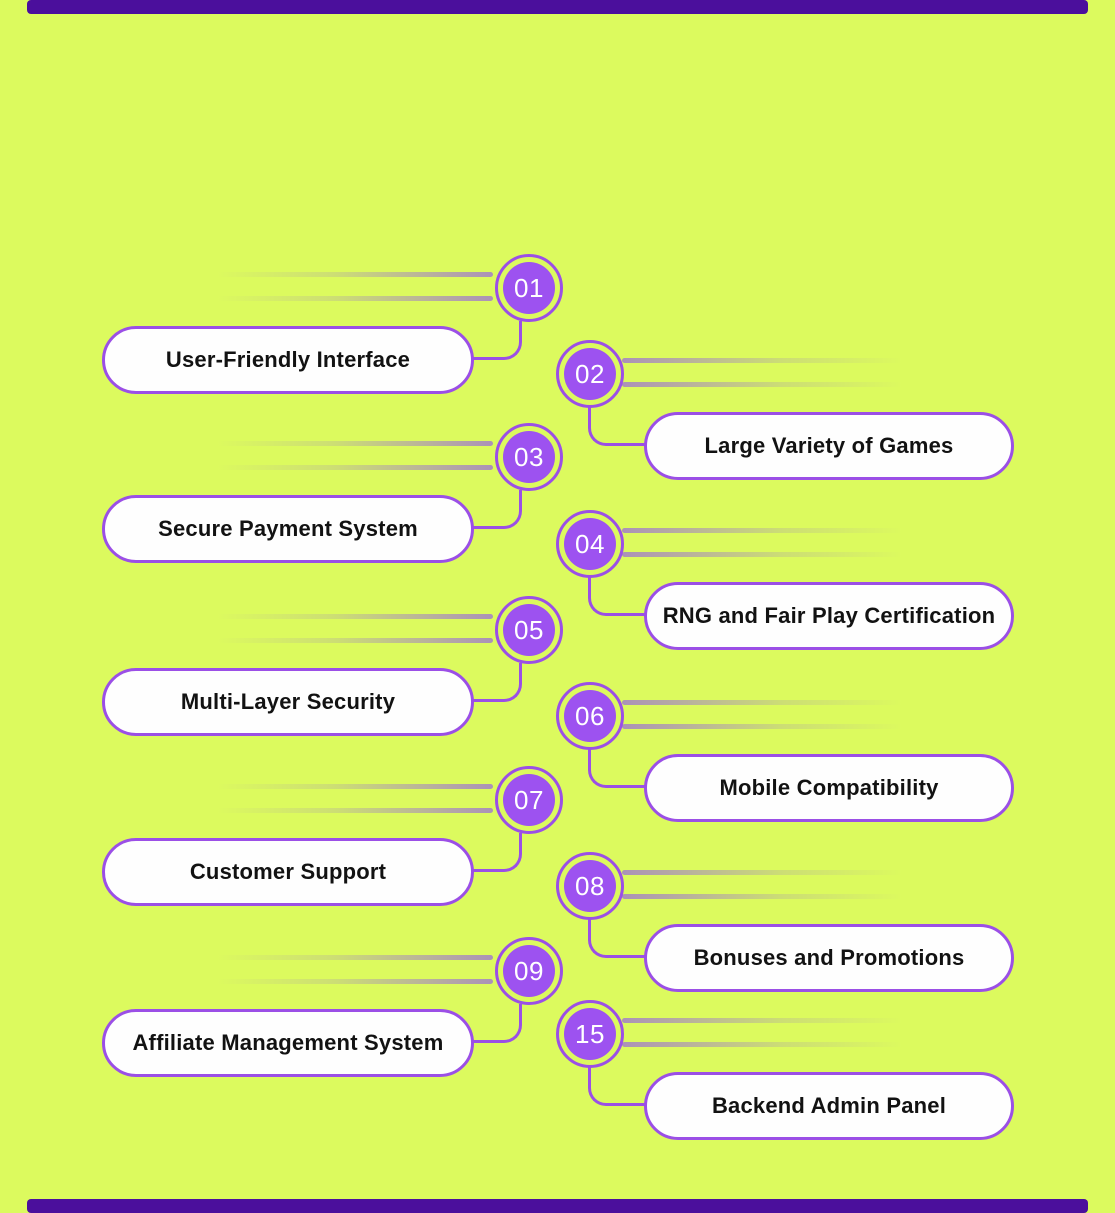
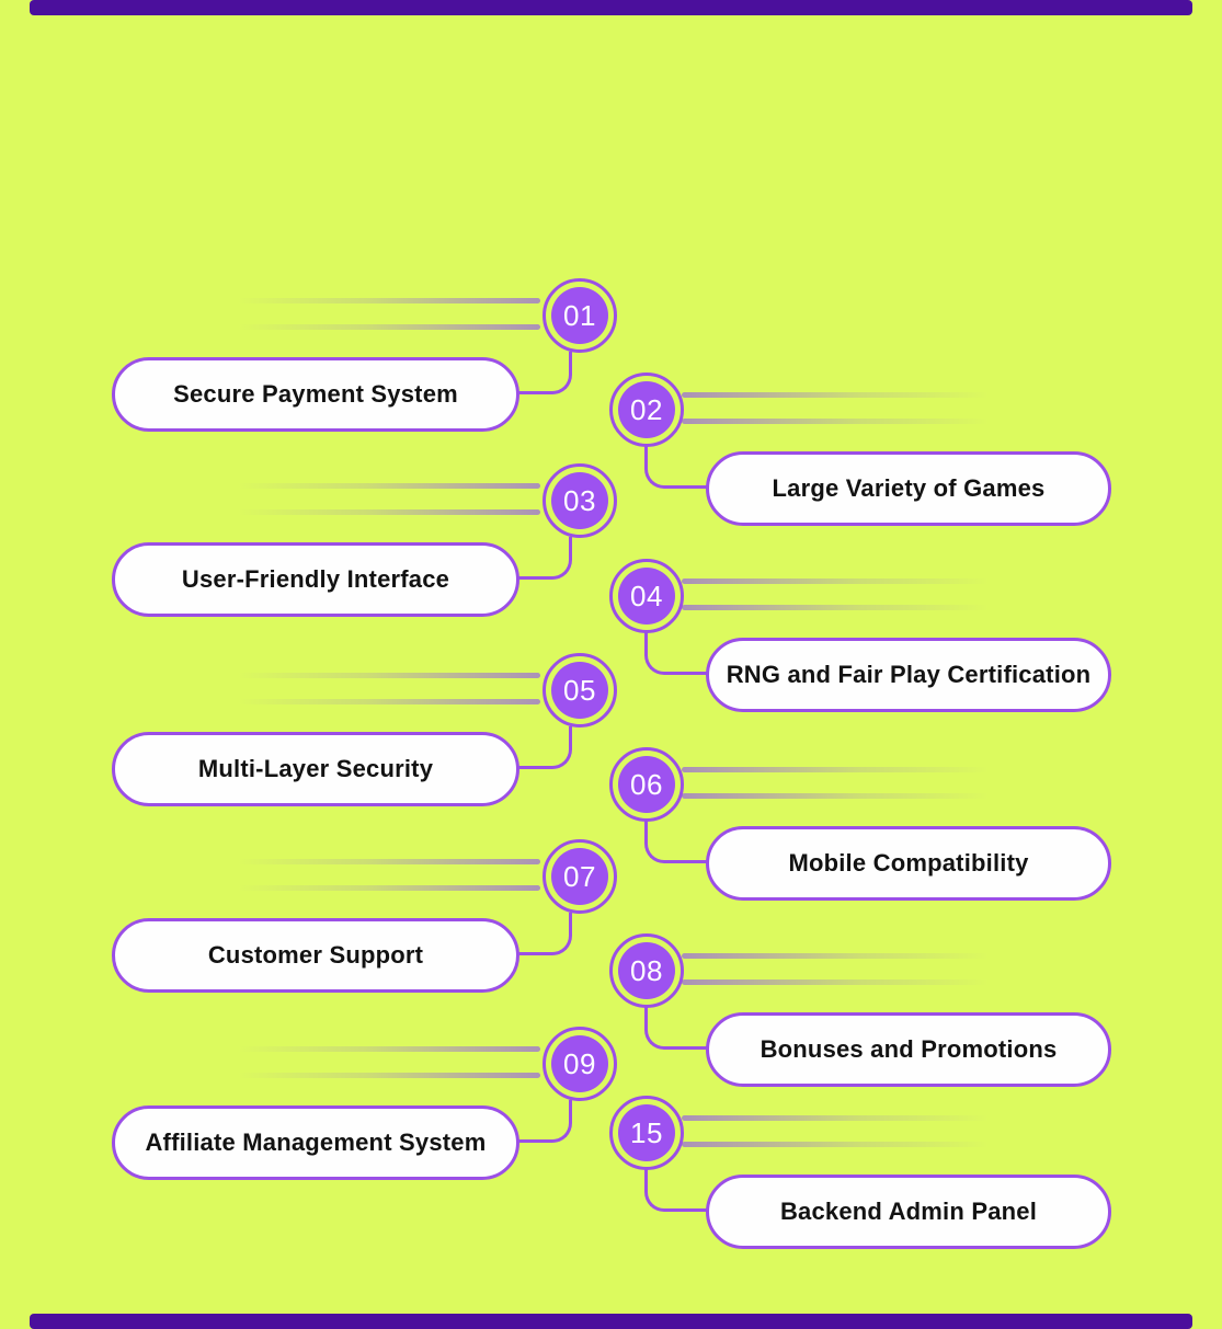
  01
- User-Friendly Interface
+ Secure Payment System
  02
  Large Variety of Games
  03
- Secure Payment System
+ User-Friendly Interface
  04
  RNG and Fair Play Certification
  05
  Multi-Layer Security
  06
  Mobile Compatibility
  07
  Customer Support
  08
  Bonuses and Promotions
  09
  Affiliate Management System
  15
  Backend Admin Panel
